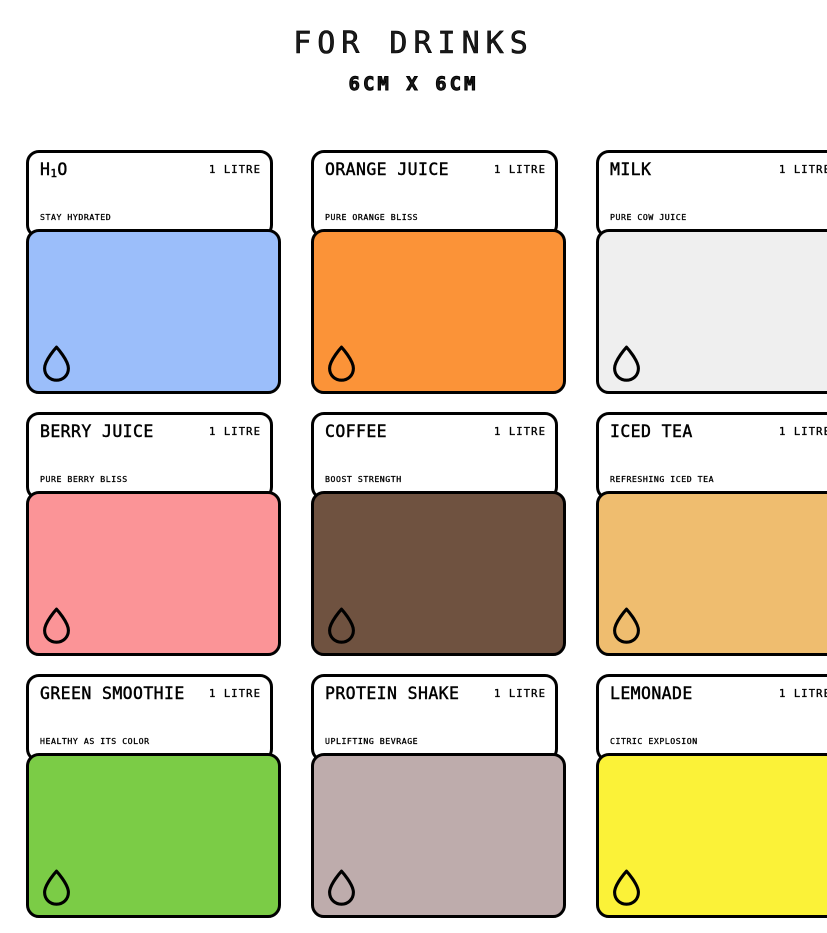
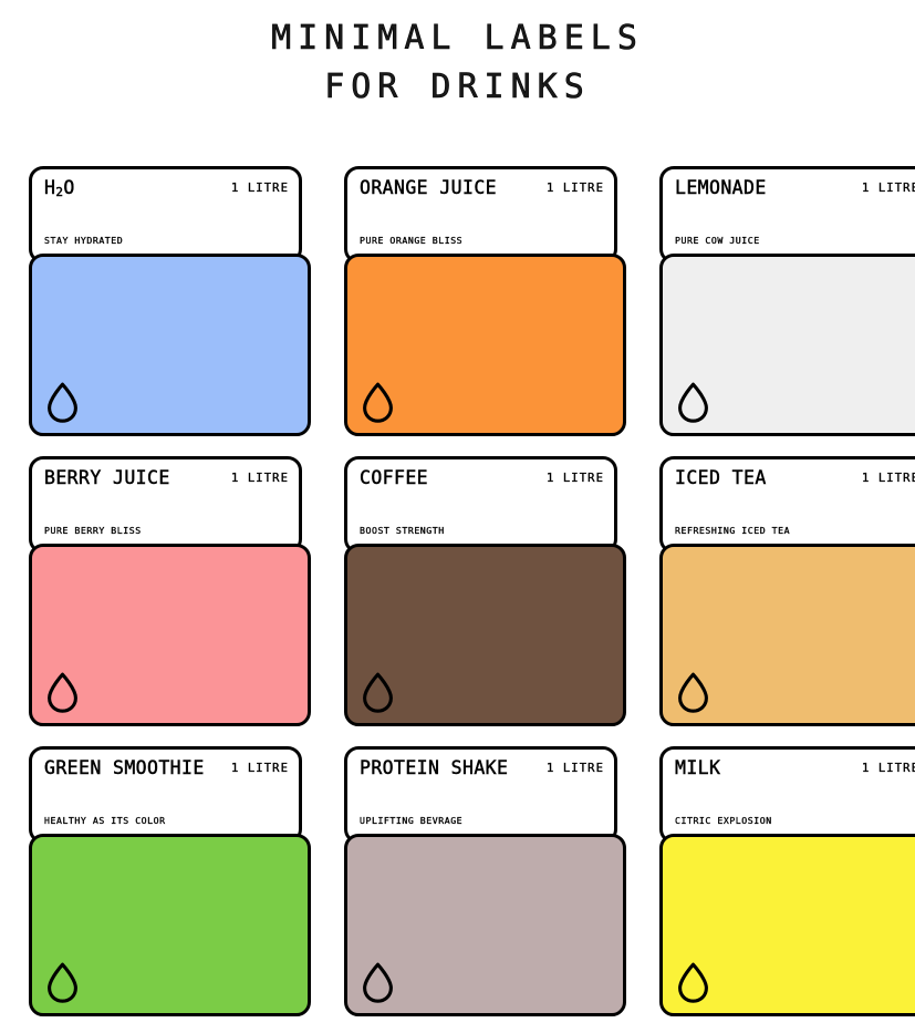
+ MINIMAL LABELS
  FOR DRINKS
- 6CM X 6CM
- H1O
+ H2O
  1 LITRE
  STAY HYDRATED
  ORANGE JUICE
  1 LITRE
  PURE ORANGE BLISS
- MILK
+ LEMONADE
  1 LITR
  PURE COW JUICE
  BERRY JUICE
  1 LITRE
  PURE BERRY BLISS
  COFFEE
  1 LITRE
  BOOST STRENGTH
  ICED TEA
  1 LITR
  REFRESHING ICED TEA
  GREEN SMOOTHIE
  1 LITRE
  HEALTHY AS ITS COLOR
  PROTEIN SHAKE
  1 LITRE
  UPLIFTING BEVRAGE
- LEMONADE
+ MILK
  1 LITR
  CITRIC EXPLOSION
